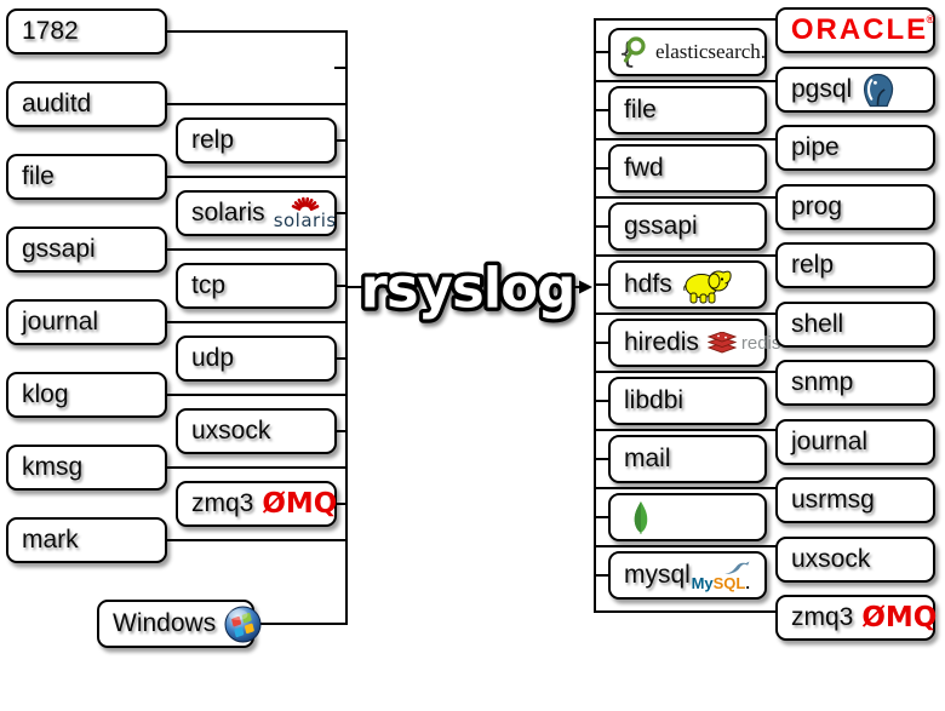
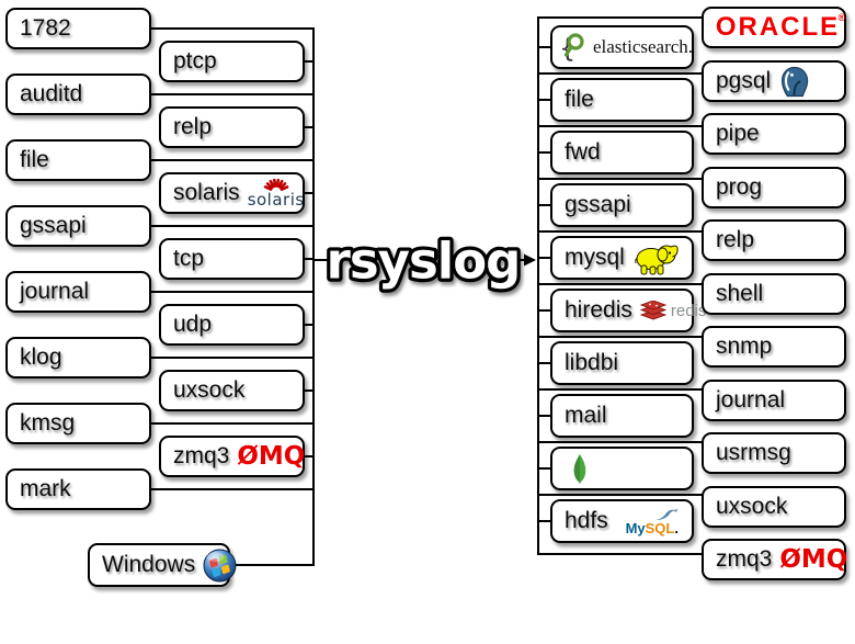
  rsyslog
  1782
  auditd
  file
  gssapi
  journal
  klog
  kmsg
  mark
+ ptcp
  relp
  solaris
  solaris
  tcp
  udp
  uxsock
  zmq3
  ØMQ
  Windows
  {
  elasticsearch.
  file
  fwd
  gssapi
- hdfs
+ mysql
  hiredis
  redi
  libdbi
  mail
- mysql
+ hdfs
  MySQL.
  ORACLE
  ®
  pgsql
  pipe
  prog
  relp
  shell
  snmp
  journal
  usrmsg
  uxsock
  zmq3
  ØMQ
